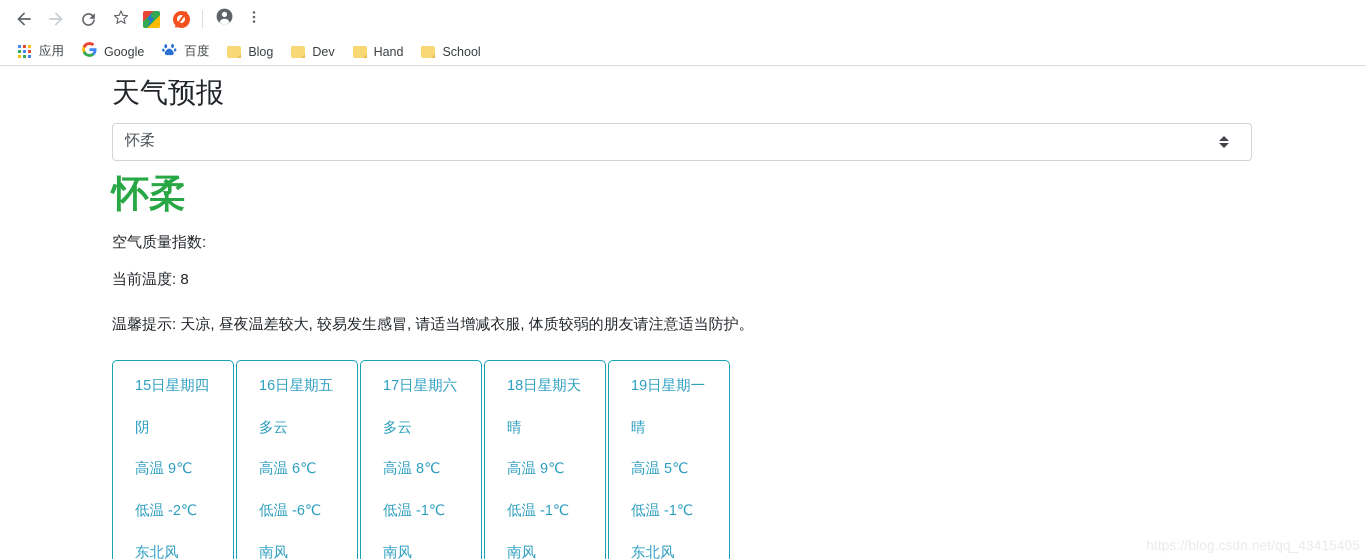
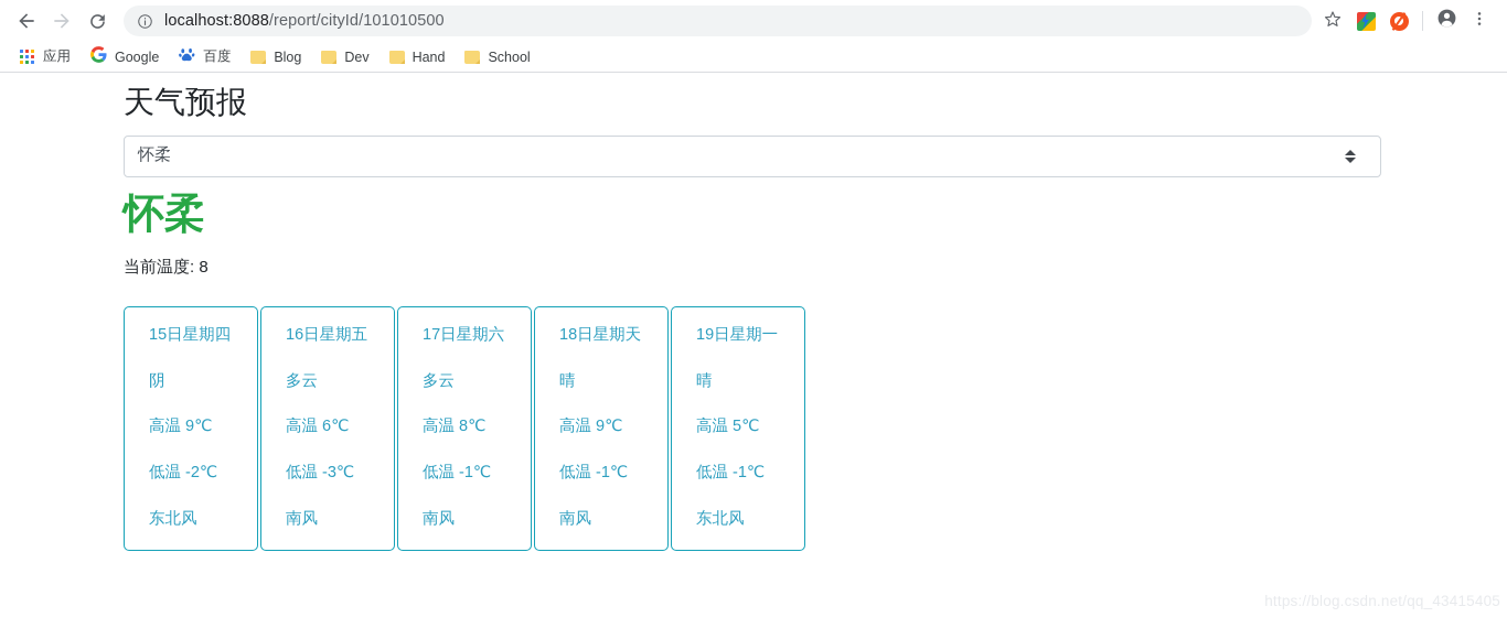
+ localhost:8088/report/cityId/101010500
  应用
  Google
  百度
  Blog
  Dev
  Hand
  School
  天气预报
  怀柔
  怀柔
- 空气质量指数:
  当前温度: 8
- 温馨提示: 天凉, 昼夜温差较大, 较易发生感冒, 请适当增减衣服, 体质较弱的朋友请注意适当防护。
  15日星期四
  阴
  高温 9℃
  低温 -2℃
  东北风
  16日星期五
  多云
  高温 6℃
- 低温 -6℃
+ 低温 -3℃
  南风
  17日星期六
  多云
  高温 8℃
  低温 -1℃
  南风
  18日星期天
  晴
  高温 9℃
  低温 -1℃
  南风
  19日星期一
  晴
  高温 5℃
  低温 -1℃
  东北风
